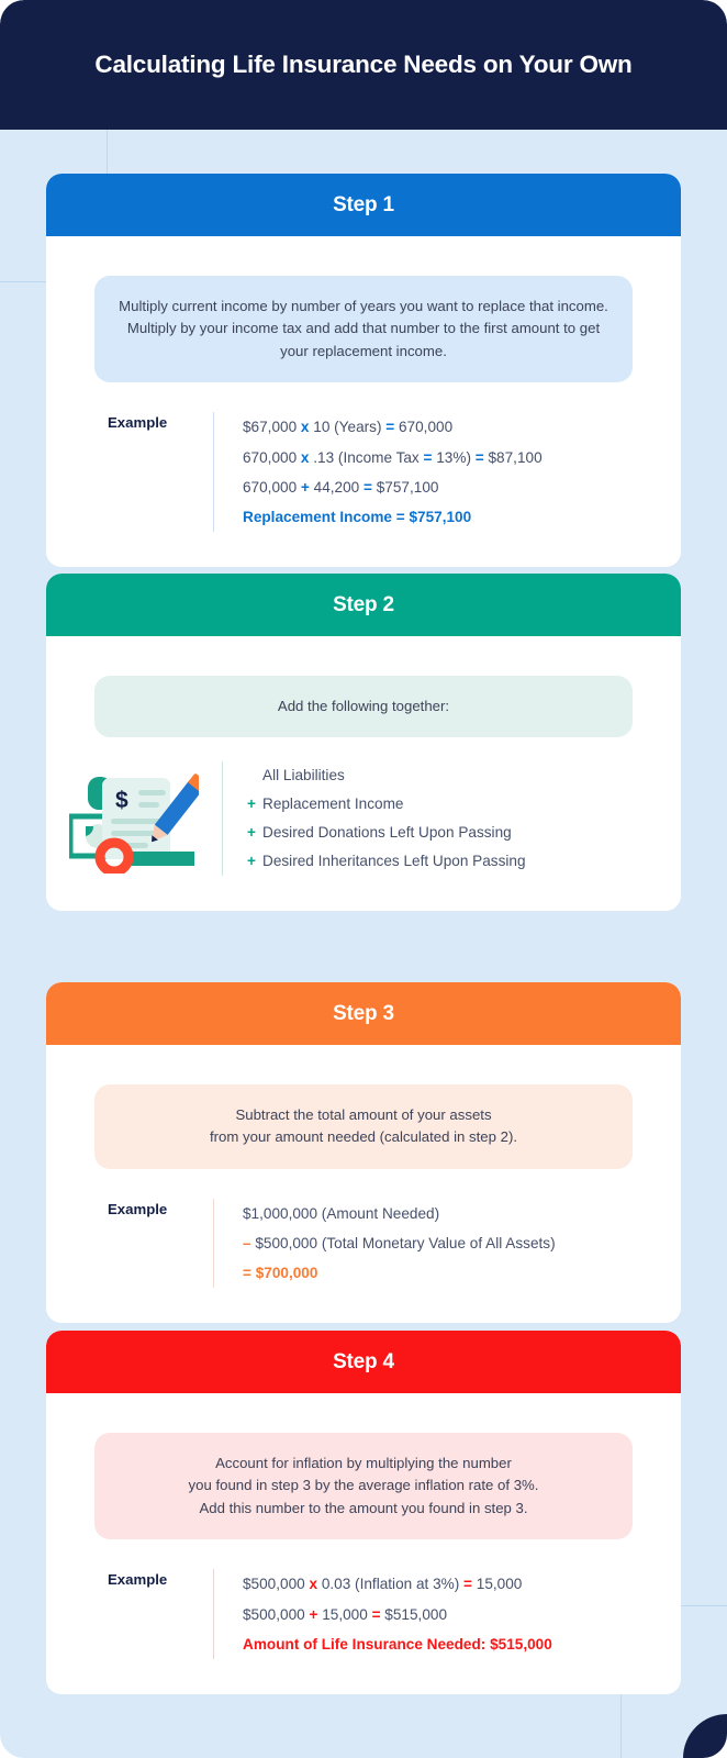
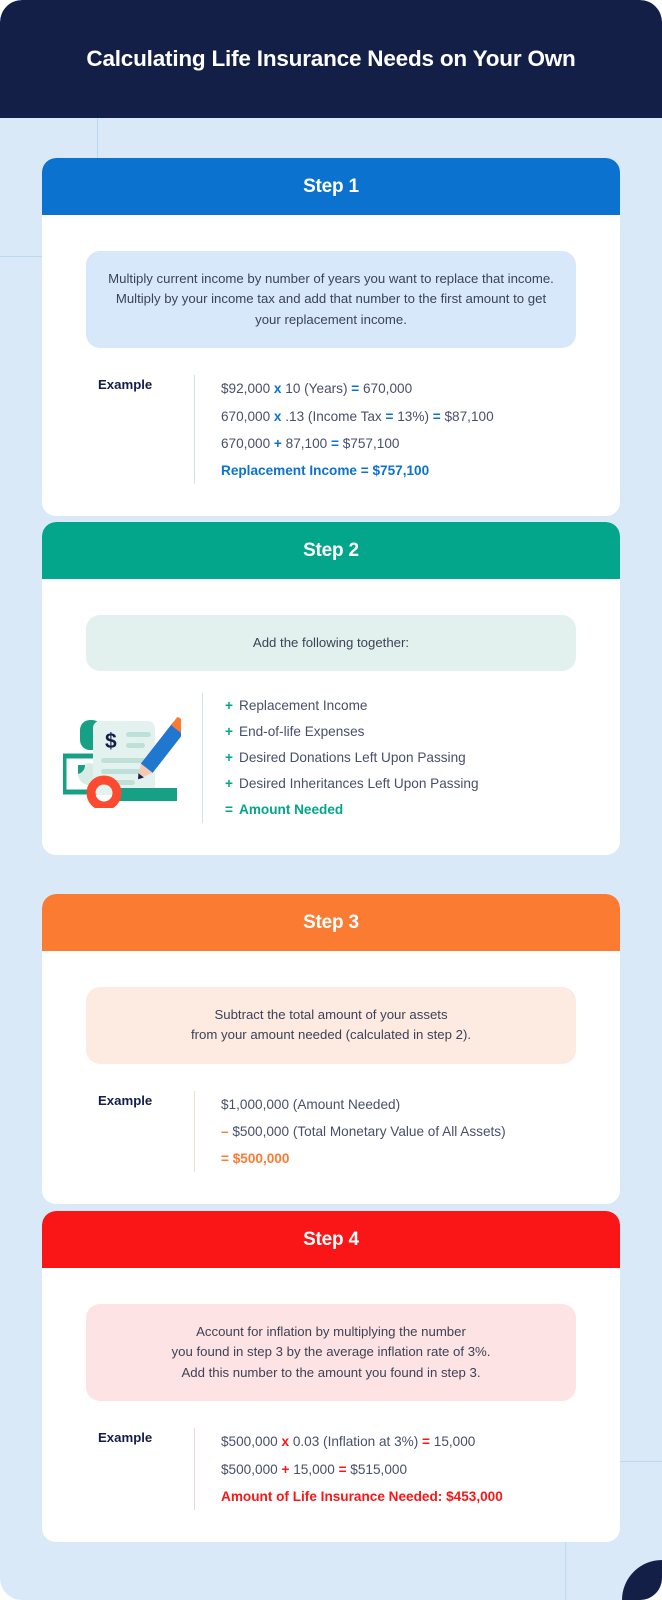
  Calculating Life Insurance Needs on Your Own
  Step 1
  Multiply current income by number of years you want to replace that income. Multiply by your income tax and add that number to the first amount to get your replacement income.
  Example
- $67,000 x 10 (Years) = 670,000
+ $92,000 x 10 (Years) = 670,000
  670,000 x .13 (Income Tax = 13%) = $87,100
- 670,000 + 44,200 = $757,100
+ 670,000 + 87,100 = $757,100
  Replacement Income = $757,100
  Step 2
  Add the following together:
  $
- All Liabilities
  + Replacement Income
+ + End-of-life Expenses
  + Desired Donations Left Upon Passing
  + Desired Inheritances Left Upon Passing
+ = Amount Needed
  Step 3
  Subtract the total amount of your assets
  from your amount needed (calculated in step 2).
  Example
  $1,000,000 (Amount Needed)
  – $500,000 (Total Monetary Value of All Assets)
- = $700,000
+ = $500,000
  Step 4
  Account for inflation by multiplying the number
  you found in step 3 by the average inflation rate of 3%.
  Add this number to the amount you found in step 3.
  Example
  $500,000 x 0.03 (Inflation at 3%) = 15,000
  $500,000 + 15,000 = $515,000
- Amount of Life Insurance Needed: $515,000
+ Amount of Life Insurance Needed: $453,000
